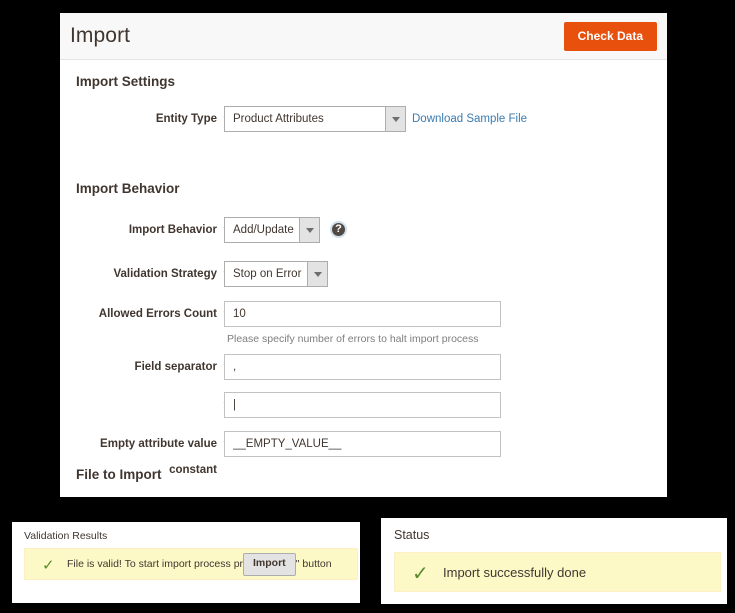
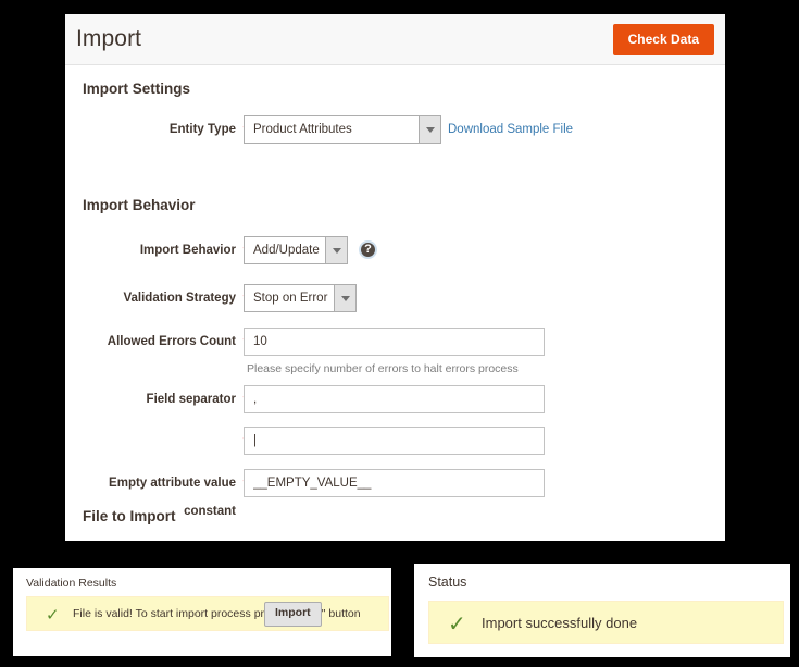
  Import
  Check Data
  Import Settings
  Entity Type
  Product Attributes
  Download Sample File
  Import Behavior
  Import Behavior
  Add/Update
  ?
  Validation Strategy
  Stop on Error
  Allowed Errors Count
  10
- Please specify number of errors to halt import process
+ Please specify number of errors to halt errors process
  Field separator
  ,
  |
  Empty attribute value constant
  __EMPTY_VALUE__
  File to Import
  Validation Results
  ✓
  File is valid! To start import process pr" button
  Import
  Status
  ✓
  Import successfully done
